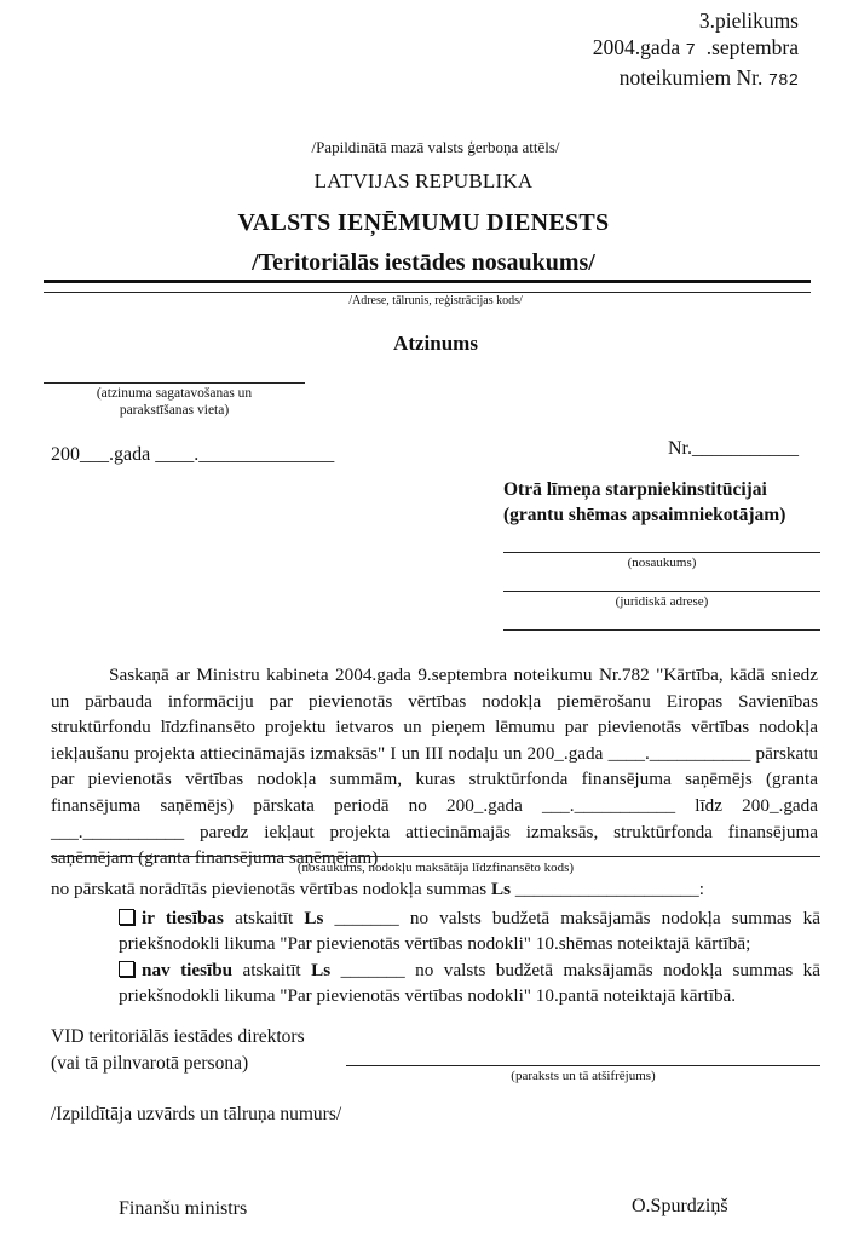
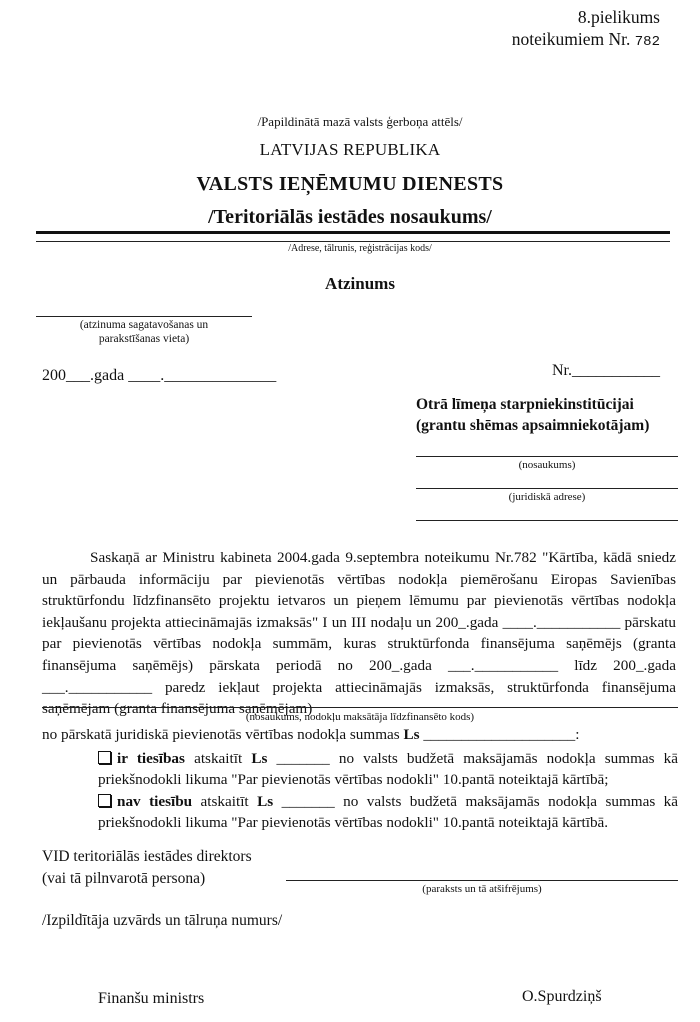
- 3.pielikums
+ 8.pielikums
- 2004.gada 7 .septembra
  noteikumiem Nr. 782
  /Papildinātā mazā valsts ģerboņa attēls/
  LATVIJAS REPUBLIKA
  VALSTS IEŅĒMUMU DIENESTS
  /Teritoriālās iestādes nosaukums/
  /Adrese, tālrunis, reģistrācijas kods/
  Atzinums
  (atzinuma sagatavošanas un
  parakstīšanas vieta)
  200___.gada ____.______________
  Nr.___________
  Otrā līmeņa starpniekinstitūcijai
  (grantu shēmas apsaimniekotājam)
  (nosaukums)
  (juridiskā adrese)
  Saskaņā ar Ministru kabineta 2004.gada 9.septembra noteikumu Nr.782 "Kārtība, kādā sniedz un pārbauda informāciju par pievienotās vērtības nodokļa piemērošanu Eiropas Savienības struktūrfondu līdzfinansēto projektu ietvaros un pieņem lēmumu par pievienotās vērtības nodokļa iekļaušanu projekta attiecināmajās izmaksās" I un III nodaļu un 200_.gada ____.___________ pārskatu par pievienotās vērtības nodokļa summām, kuras struktūrfonda finansējuma saņēmējs (granta finansējuma saņēmējs) pārskata periodā no 200_.gada ___.___________ līdz 200_.gada ___.___________ paredz iekļaut projekta attiecināmajās izmaksās, struktūrfonda finansējuma saņēmējam (granta finansējuma saņēmējam)
  (nosaukums, nodokļu maksātāja līdzfinansēto kods)
- no pārskatā norādītās pievienotās vērtības nodokļa summas Ls ____________________:
+ no pārskatā juridiskā pievienotās vērtības nodokļa summas Ls ____________________:
- ir tiesības atskaitīt Ls _______ no valsts budžetā maksājamās nodokļa summas kā priekšnodokli likuma "Par pievienotās vērtības nodokli" 10.shēmas noteiktajā kārtībā;
+ ir tiesības atskaitīt Ls _______ no valsts budžetā maksājamās nodokļa summas kā priekšnodokli likuma "Par pievienotās vērtības nodokli" 10.pantā noteiktajā kārtībā;
  nav tiesību atskaitīt Ls _______ no valsts budžetā maksājamās nodokļa summas kā priekšnodokli likuma "Par pievienotās vērtības nodokli" 10.pantā noteiktajā kārtībā.
  VID teritoriālās iestādes direktors
  (vai tā pilnvarotā persona)
  (paraksts un tā atšifrējums)
  /Izpildītāja uzvārds un tālruņa numurs/
  Finanšu ministrs
  O.Spurdziņš
